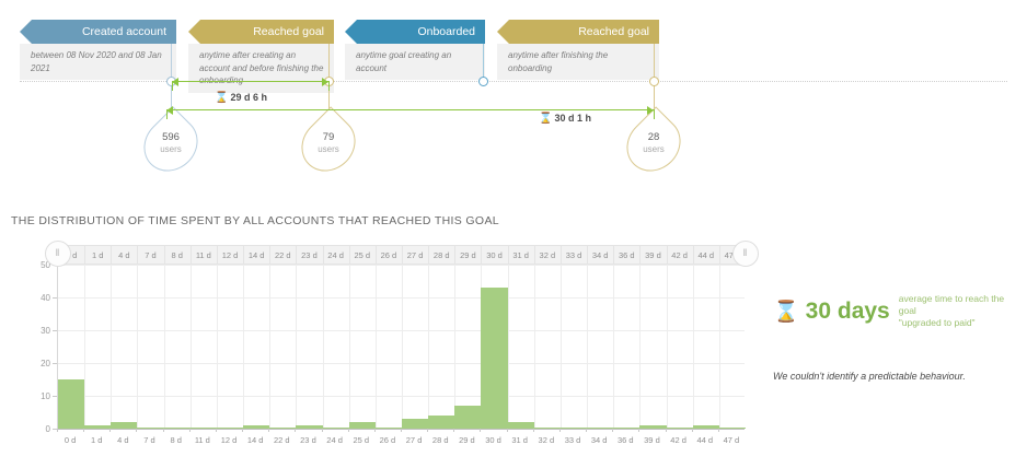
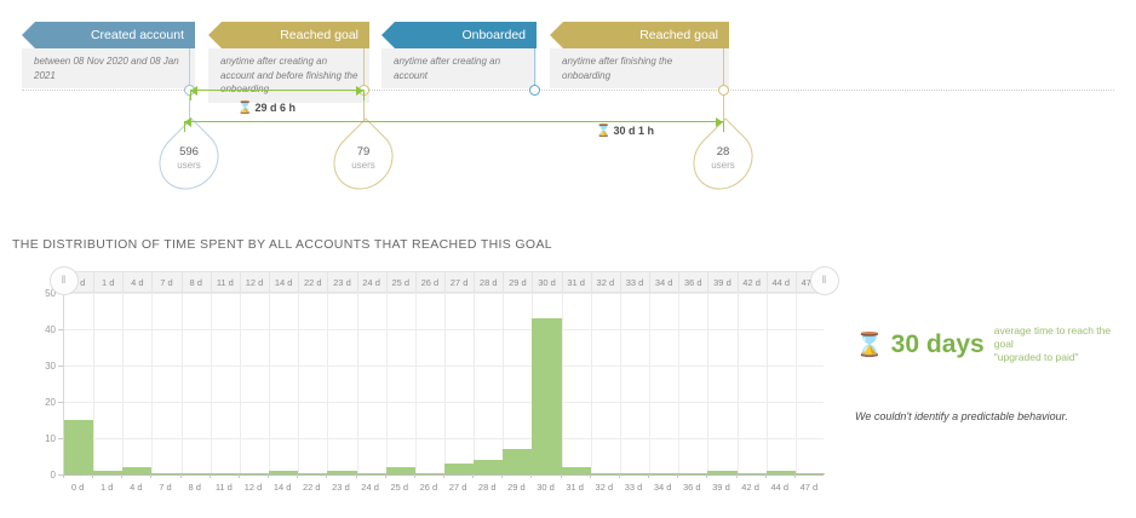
  Created account
  between 08 Nov 2020 and 08 Jan 2021
  596
  users
  Reached goal
  anytime after creating an account and before finishing the
  79
  users
  Onboarded
- anytime goal creating an account
+ anytime after creating an account
  Reached goal
  anytime after finishing the onboarding
  28
  users
  ⌛ 29 d 6 h
  ⌛ 30 d 1 h
  THE DISTRIBUTION OF TIME SPENT BY ALL ACCOUNTS THAT REACHED THIS GOAL
  1 d
  4 d
  7 d
  8 d
  11 d
  12 d
  14 d
  22 d
  23 d
  24 d
  25 d
  26 d
  27 d
  28 d
  29 d
  30 d
  31 d
  32 d
  33 d
  34 d
  36 d
  39 d
  42 d
  44 d
  0
  10
  20
  30
  40
  50
  0 d
  1 d
  4 d
  7 d
  8 d
  11 d
  12 d
  14 d
  22 d
  23 d
  24 d
  25 d
  26 d
  27 d
  28 d
  29 d
  30 d
  31 d
  32 d
  33 d
  34 d
  36 d
  39 d
  42 d
  44 d
  47 d
  ‖
  ‖
  ⌛
  30 days
  average time to reach the goal
  "upgraded to paid"
  We couldn't identify a predictable behaviour.
